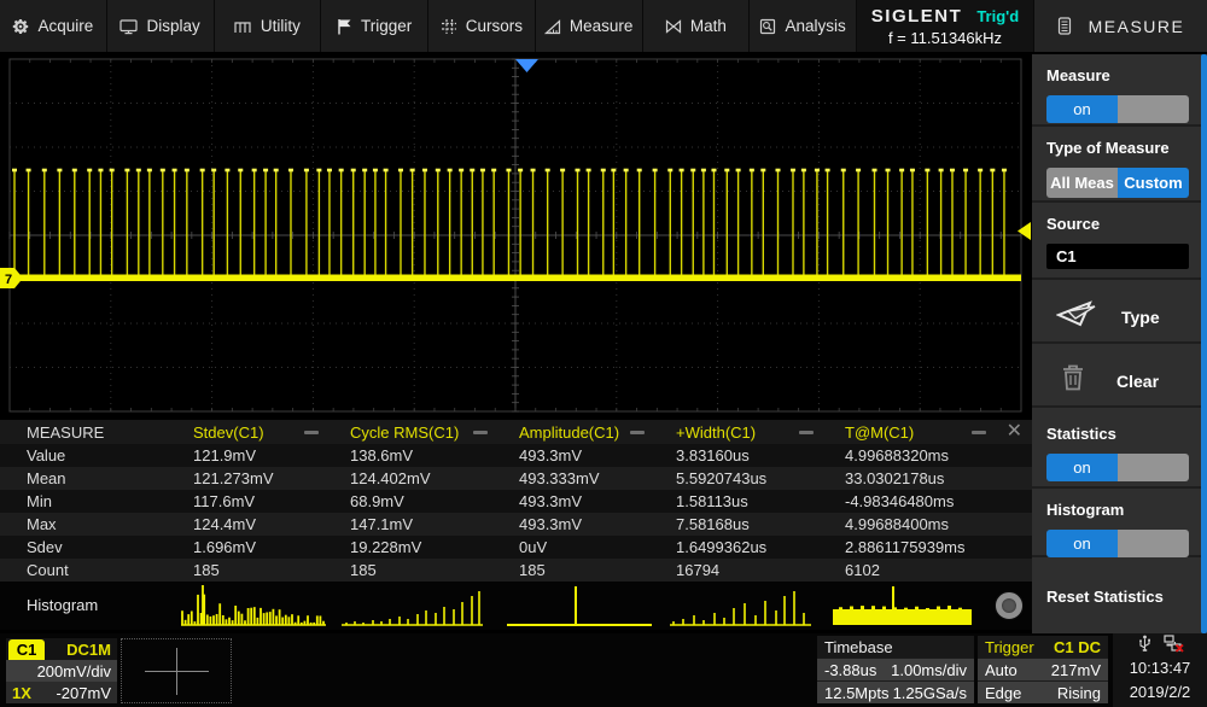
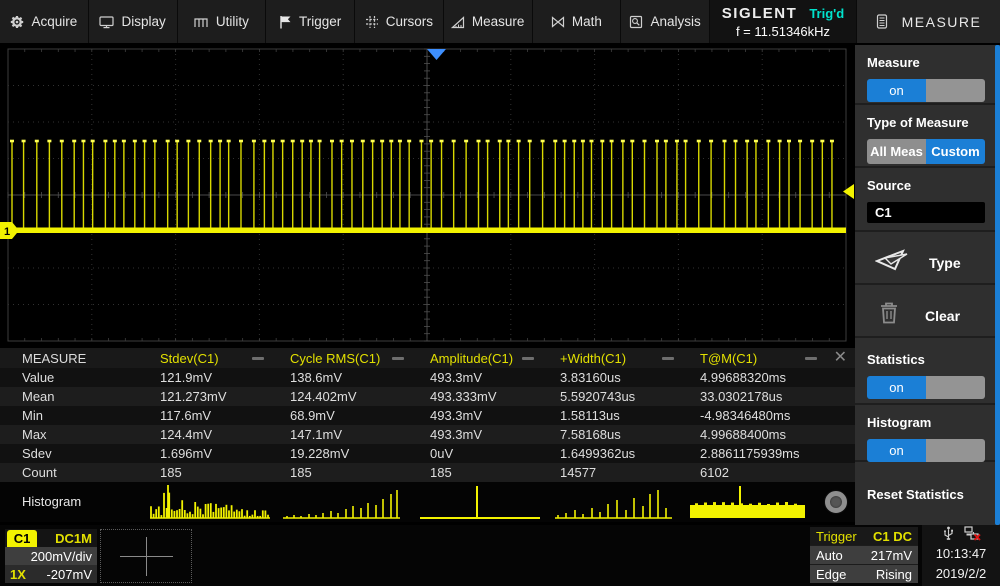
  Acquire
  Display
  Utility
  Trigger
  Cursors
  Measure
  Math
  Analysis
  SIGLENT
  Trig'd
  f = 11.51346kHz
  MEASURE
- 7
+ 1
  MEASURE
  Stdev(C1)
  Cycle RMS(C1)
  Amplitude(C1)
  +Width(C1)
  T@M(C1)
  ✕
  Value
  121.9mV
  138.6mV
  493.3mV
  3.83160us
  4.99688320ms
  Mean
  121.273mV
  124.402mV
  493.333mV
  5.5920743us
  33.0302178us
  Min
  117.6mV
  68.9mV
  493.3mV
  1.58113us
  -4.98346480ms
  Max
  124.4mV
  147.1mV
  493.3mV
  7.58168us
  4.99688400ms
  Sdev
  1.696mV
  19.228mV
  0uV
  1.6499362us
  2.8861175939ms
  Count
  185
  185
  185
- 16794
+ 14577
  6102
  Histogram
  Measure
  on
  Type of Measure
  All Meas
  Custom
  Source
  C1
  Type
  Clear
  Statistics
  on
  Histogram
  on
  Reset Statistics
  C1
  DC1M
  200mV/div
  1X
  -207mV
- Timebase
- -3.88us
- 1.00ms/div
- 12.5Mpts
- 1.25GSa/s
  Trigger
  C1 DC
  Auto
  217mV
  Edge
  Rising
  10:13:47
  2019/2/2
